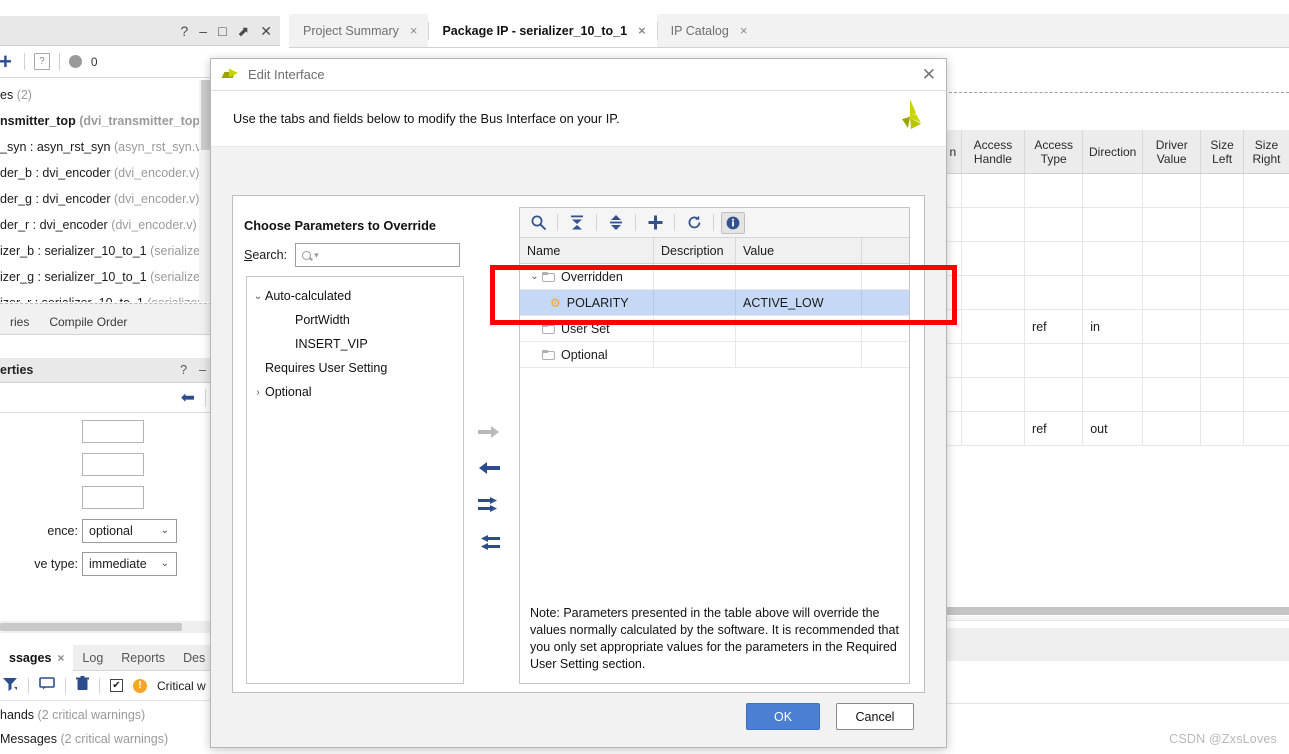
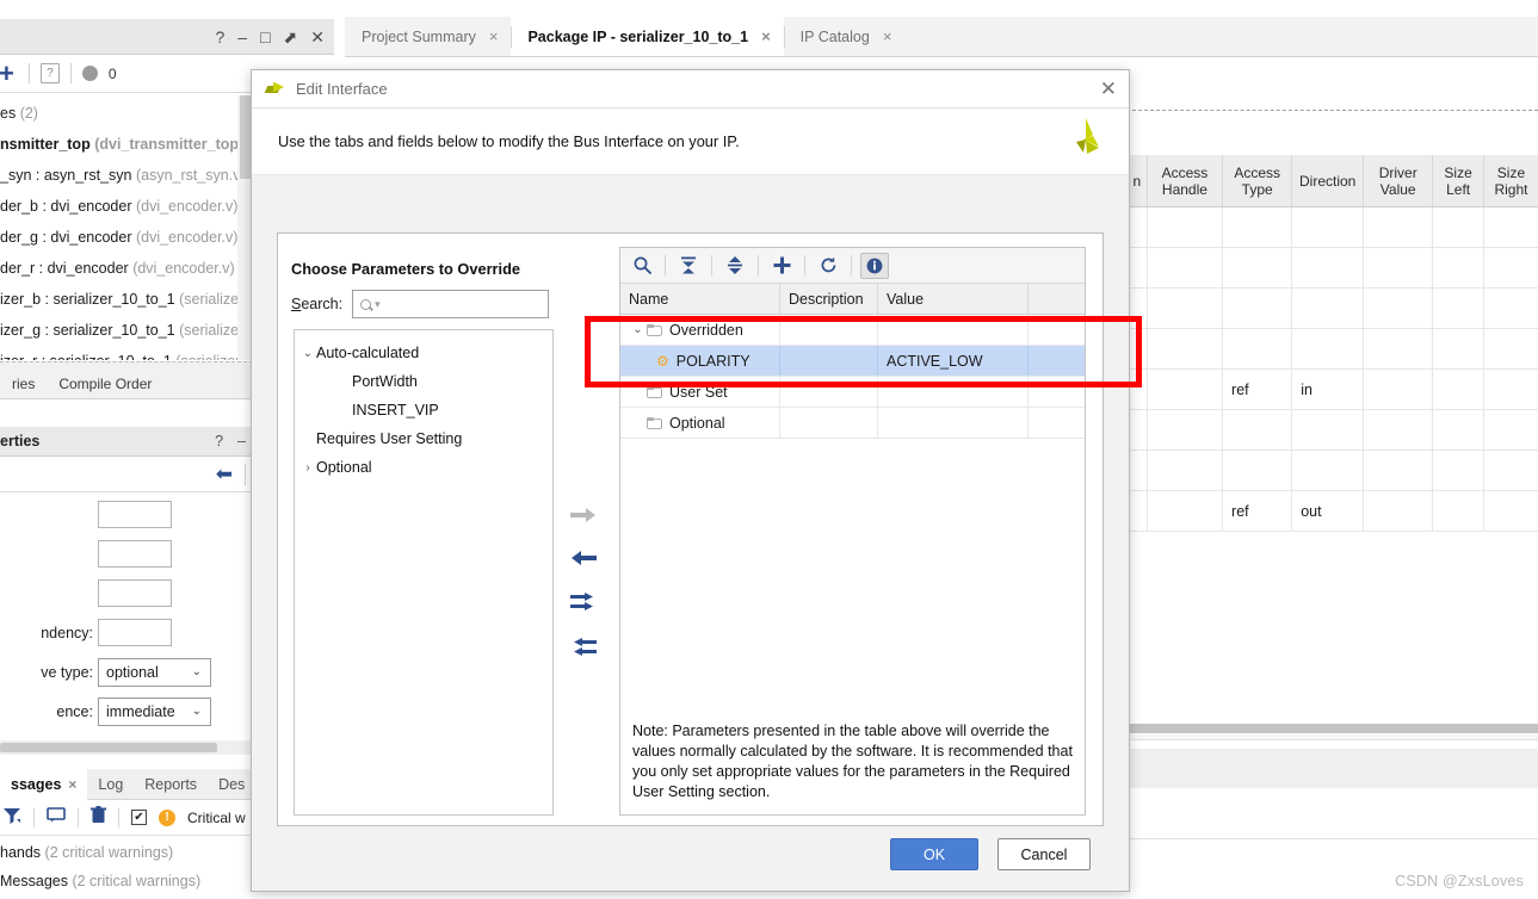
  ?
  –
  □
  ⬈
  ✕
  +
  ?
  0
  es (2)
  nsmitter_top (dvi_transmitter_top
  _syn : asyn_rst_syn (asyn_rst_syn.
  der_b : dvi_encoder (dvi_encoder.v)
  der_g : dvi_encoder (dvi_encoder.v)
  der_r : dvi_encoder (dvi_encoder.v)
  izer_b : serializer_10_to_1 (serialize
  izer_g : serializer_10_to_1 (serialize
  ries
  Compile Order
  erties
  ?
  –
  ⬅
+ ndency:
- ence:
+ ve type:
  optional
  ⌄
- ve type:
+ ence:
  immediate
  ⌄
  ssages
  ×
  Log
  Reports
  Des
  ✔
  !
  Critical w
  hands (2 critical warnings)
  Messages (2 critical warnings)
  Project Summary
  ×
  Package IP - serializer_10_to_1
  ×
  IP Catalog
  ×
  n
  Access Handle
  Access Type
  Direction
  Driver Value
  Size Left
  Size Right
  ref
  in
  ref
  out
  CSDN @ZxsLoves
  Edit Interface
  ✕
  Use the tabs and fields below to modify the Bus Interface on your IP.
  OK
  Cancel
  Choose Parameters to Override
  Search:
  ▾
  ⌄
  Auto-calculated
  PortWidth
  INSERT_VIP
  Requires User Setting
  ›
  Optional
  Name
  Description
  Value
  ⌄
  Overridden
  ⚙
  POLARITY
  ACTIVE_LOW
  User Set
  Optional
  Note: Parameters presented in the table above will override the values normally calculated by the software. It is recommended that you only set appropriate values for the parameters in the Required User Setting section.
